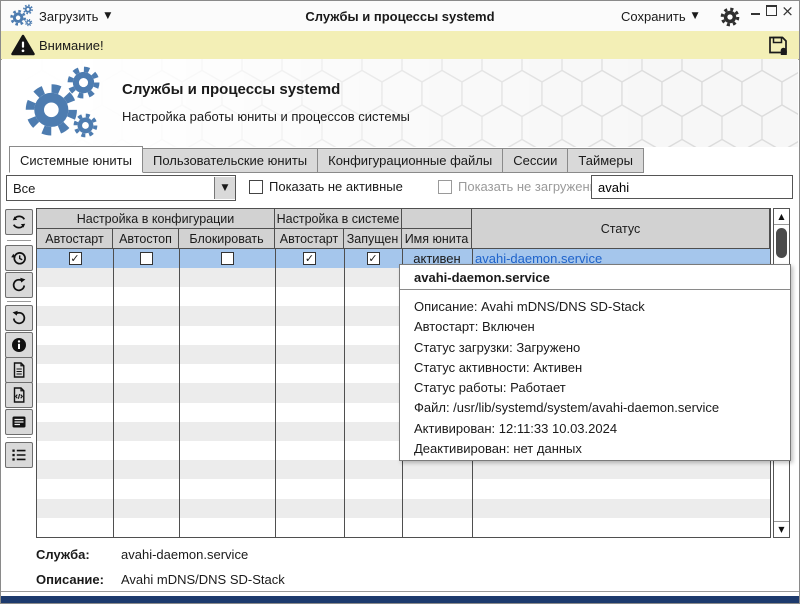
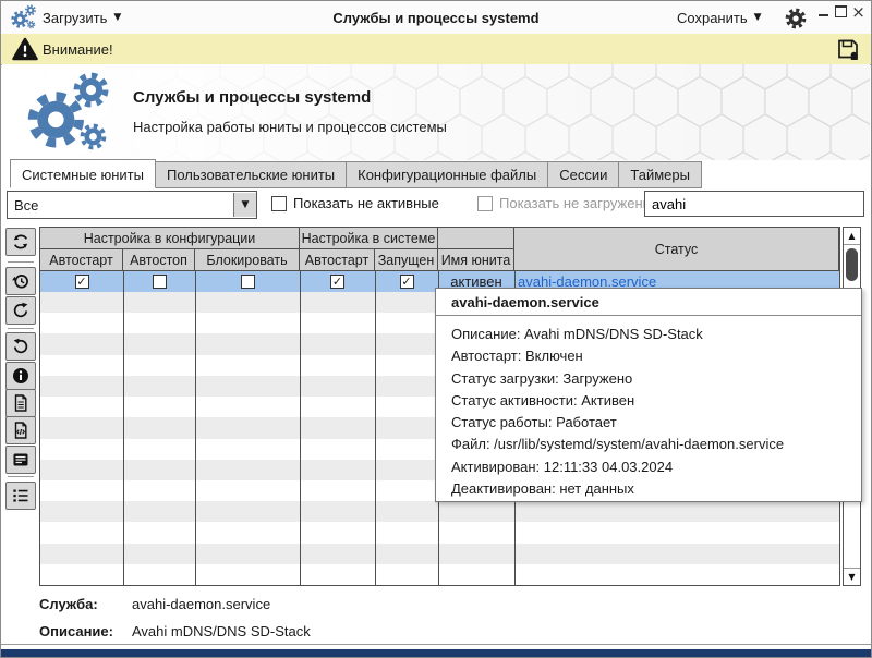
  Загрузить
  ▼
  Службы и процессы systemd
  Сохранить
  ▼
  ×
  Внимание!
  Службы и процессы systemd
  Настройка работы юниты и процессов системы
  Системные юниты
  Пользовательские юниты
  Конфигурационные файлы
  Сессии
  Таймеры
  Все
  ▼
  Показать не активные
  Показать не загружен
  avahi
  Настройка в конфигурации
  Настройка в системе
  Статус
  Автостарт
  Автостоп
  Блокировать
  Автостарт
  Запущен
  Имя юнита
  ✓
  ✓
  ✓
  активен
  avahi-daemon.service
  ▲
  ▼
  avahi-daemon.service
  Описание: Avahi mDNS/DNS SD-Stack
  Автостарт: Включен
  Статус загрузки: Загружено
  Статус активности: Активен
  Статус работы: Работает
  Файл: /usr/lib/systemd/system/avahi-daemon.service
- Активирован: 12:11:33 10.03.2024
+ Активирован: 12:11:33 04.03.2024
  Деактивирован: нет данных
  Служба:
  avahi-daemon.service
  Описание:
  Avahi mDNS/DNS SD-Stack
